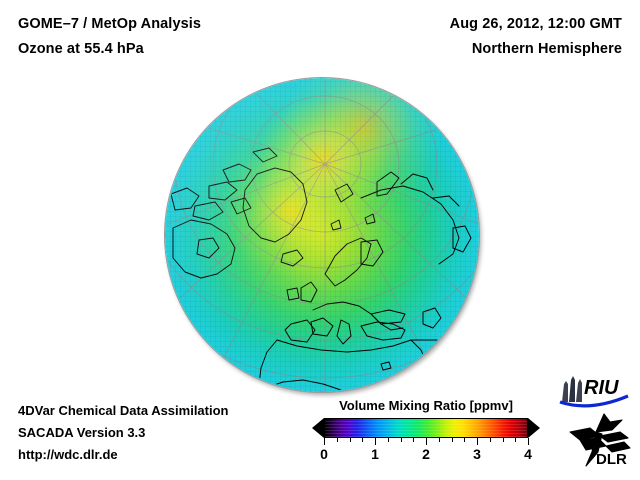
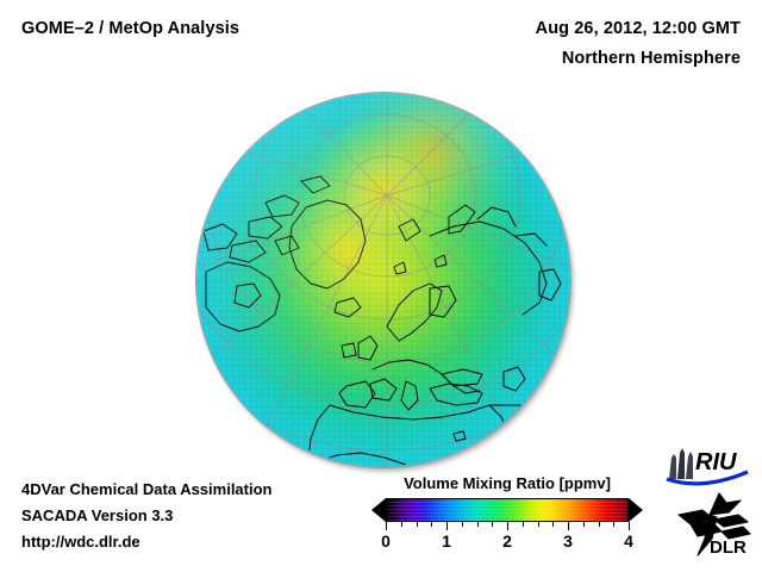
- GOME–7 / MetOp Analysis
+ GOME–2 / MetOp Analysis
- Ozone at 55.4 hPa
  Aug 26, 2012, 12:00 GMT
  Northern Hemisphere
  4DVar Chemical Data Assimilation
  SACADA Version 3.3
  http://wdc.dlr.de
  Volume Mixing Ratio [ppmv]
  0
  1
  2
  3
  4
  RIU
  DLR
